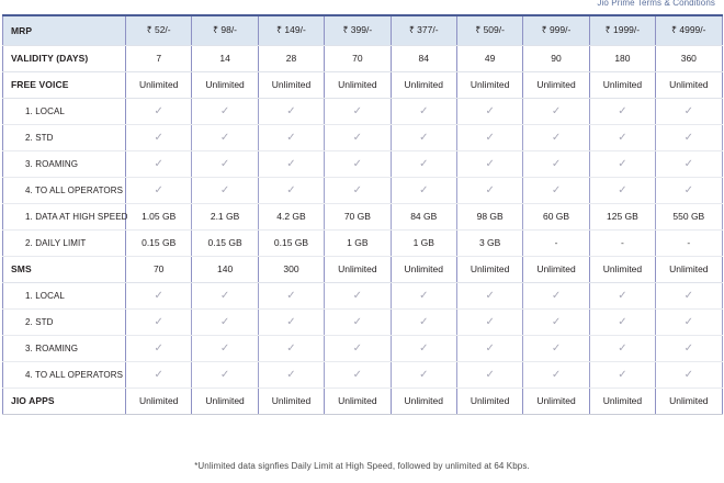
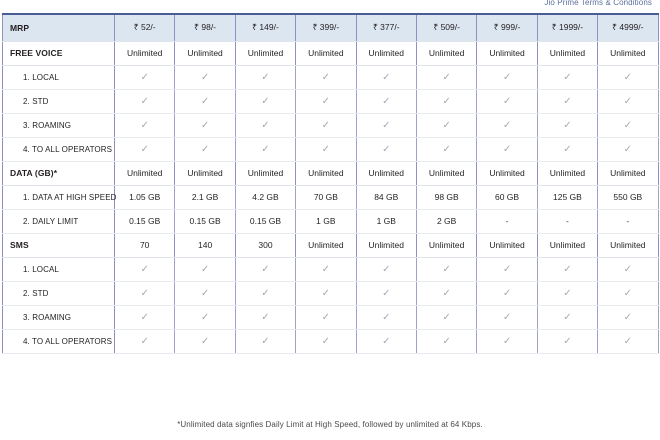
  Jio Prime Terms & Conditions
  MRP	₹ 52/-	₹ 98/-	₹ 149/-	₹ 399/-	₹ 377/-	₹ 509/-	₹ 999/-	₹ 1999/-	₹ 4999/-
- VALIDITY (DAYS)	7	14	28	70	84	49	90	180	360
  FREE VOICE	Unlimited	Unlimited	Unlimited	Unlimited	Unlimited	Unlimited	Unlimited	Unlimited	Unlimited
  1. LOCAL	✓	✓	✓	✓	✓	✓	✓	✓	✓
  2. STD	✓	✓	✓	✓	✓	✓	✓	✓	✓
  3. ROAMING	✓	✓	✓	✓	✓	✓	✓	✓	✓
  4. TO ALL OPERATORS	✓	✓	✓	✓	✓	✓	✓	✓	✓
+ DATA (GB)*	Unlimited	Unlimited	Unlimited	Unlimited	Unlimited	Unlimited	Unlimited	Unlimited	Unlimited
  1. DATA AT HIGH SPEED	1.05 GB	2.1 GB	4.2 GB	70 GB	84 GB	98 GB	60 GB	125 GB	550 GB
- 2. DAILY LIMIT	0.15 GB	0.15 GB	0.15 GB	1 GB	1 GB	3 GB	-	-	-
+ 2. DAILY LIMIT	0.15 GB	0.15 GB	0.15 GB	1 GB	1 GB	2 GB	-	-	-
  SMS	70	140	300	Unlimited	Unlimited	Unlimited	Unlimited	Unlimited	Unlimited
  1. LOCAL	✓	✓	✓	✓	✓	✓	✓	✓	✓
  2. STD	✓	✓	✓	✓	✓	✓	✓	✓	✓
  3. ROAMING	✓	✓	✓	✓	✓	✓	✓	✓	✓
  4. TO ALL OPERATORS	✓	✓	✓	✓	✓	✓	✓	✓	✓
- JIO APPS	Unlimited	Unlimited	Unlimited	Unlimited	Unlimited	Unlimited	Unlimited	Unlimited	Unlimited
  *Unlimited data signfies Daily Limit at High Speed, followed by unlimited at 64 Kbps.
